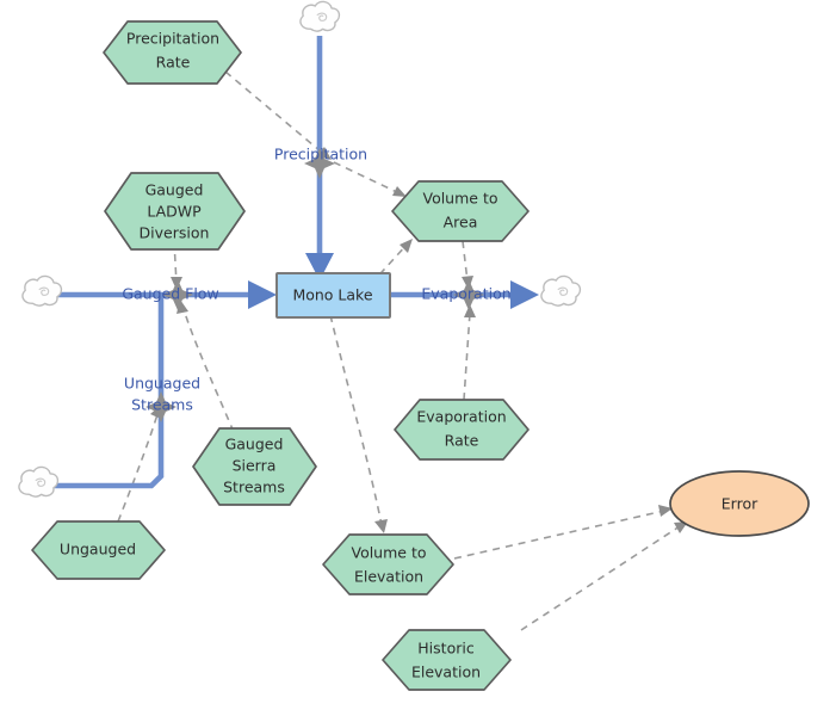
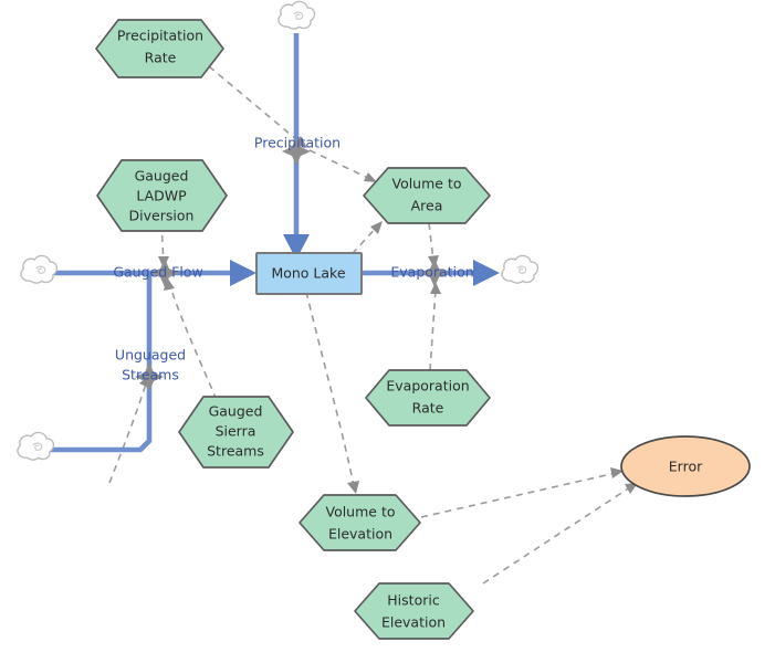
  Precipitation
  Rate
  Gauged
  LADWP
  Diversion
  Volume to
  Area
  Evaporation
  Rate
  Gauged
  Sierra
  Streams
- Ungauged
  Volume to
  Elevation
  Historic
  Elevation
  Mono Lake
  Error
  Precipitation
  Gauged Flow
  Unguaged
  Streams
  Evaporation
